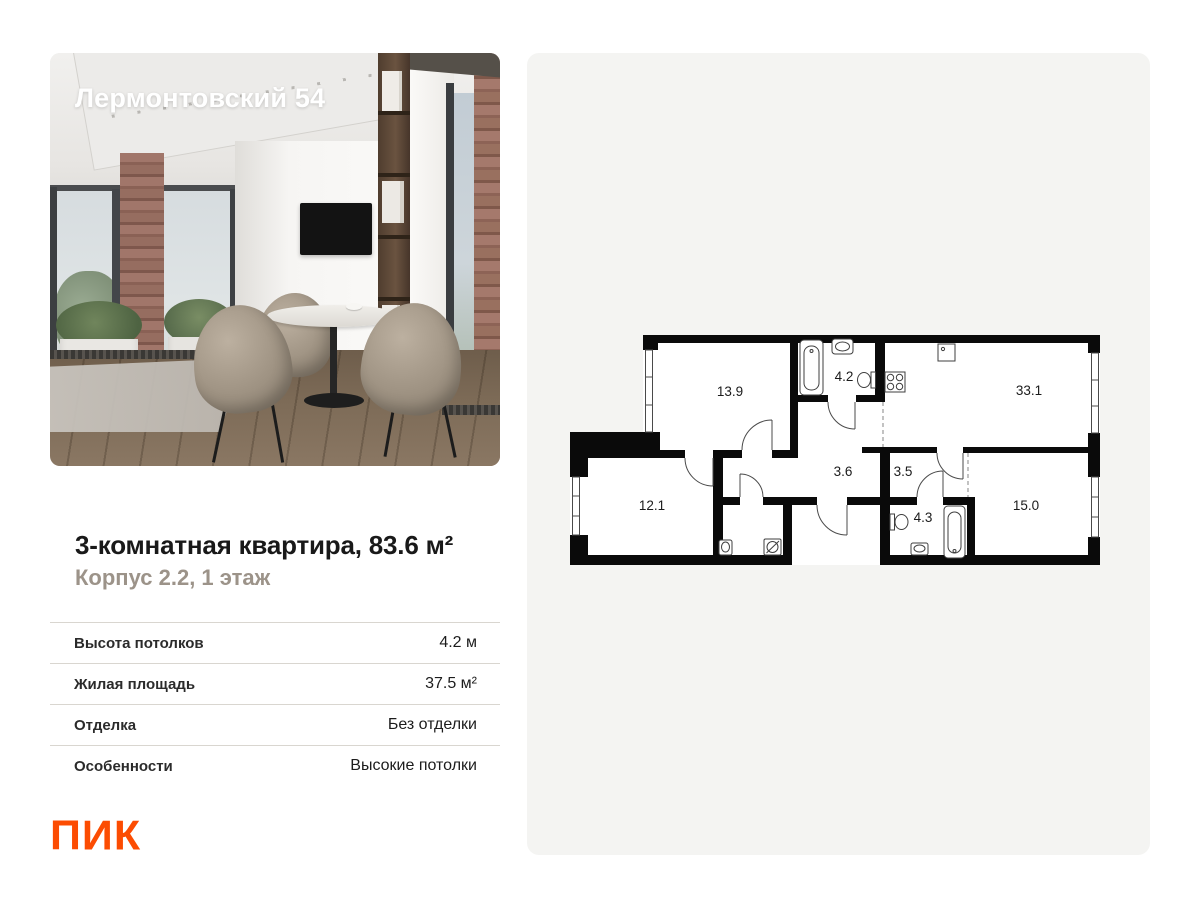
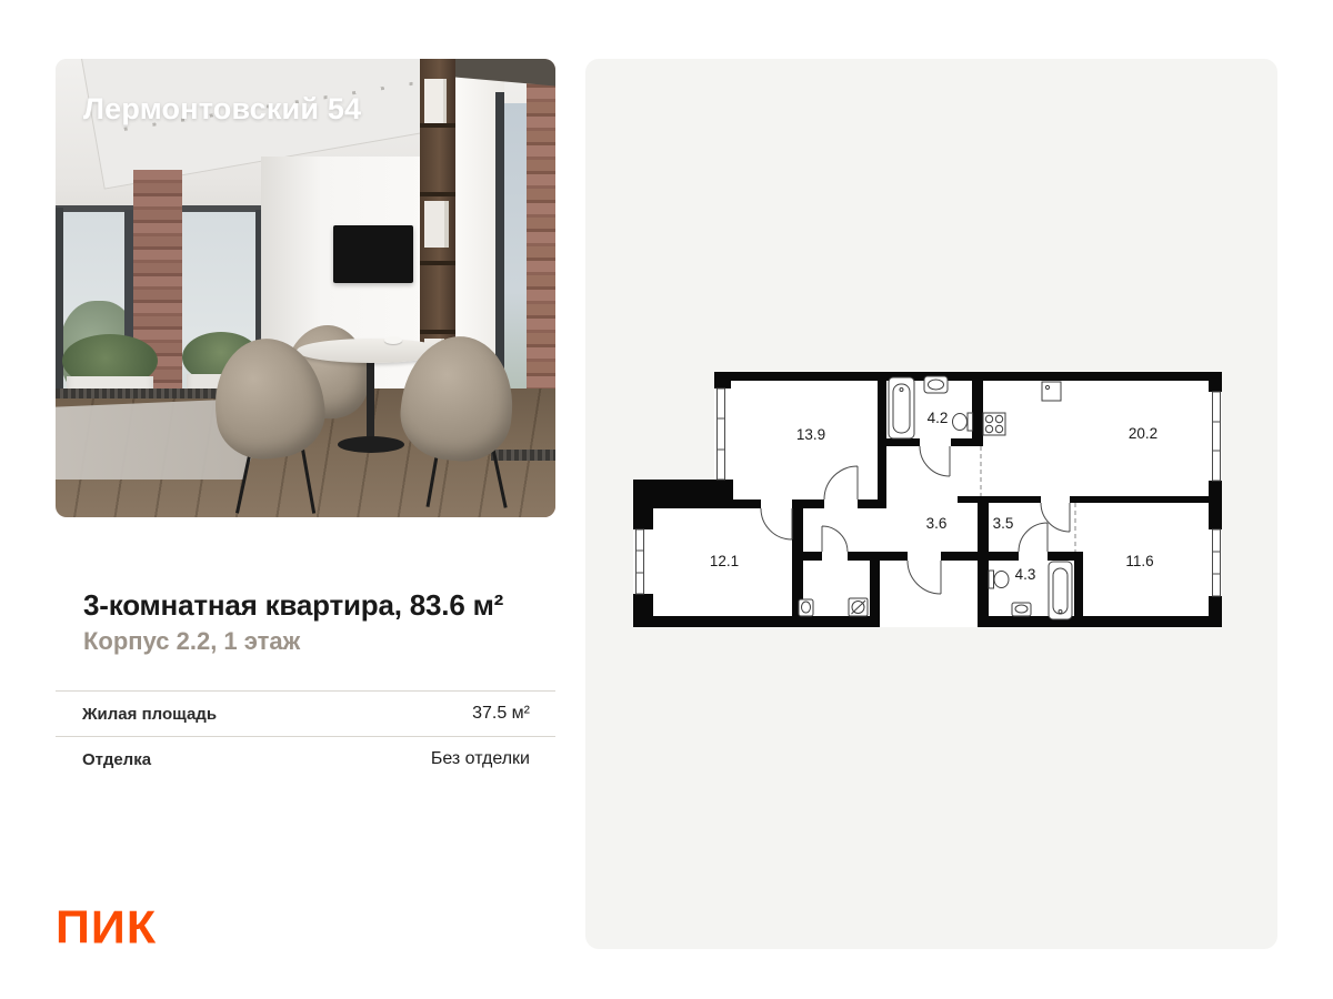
  Лермонтовский 54
  3-комнатная квартира, 83.6 м²
  Корпус 2.2, 1 этаж
- Высота потолков
- 4.2 м
  Жилая площадь
  37.5 м²
  Отделка
  Без отделки
- Особенности
- Высокие потолки
  ПИК
  13.9
  4.2
- 33.1
+ 20.2
  3.6
  3.5
  12.1
  4.3
- 15.0
+ 11.6
